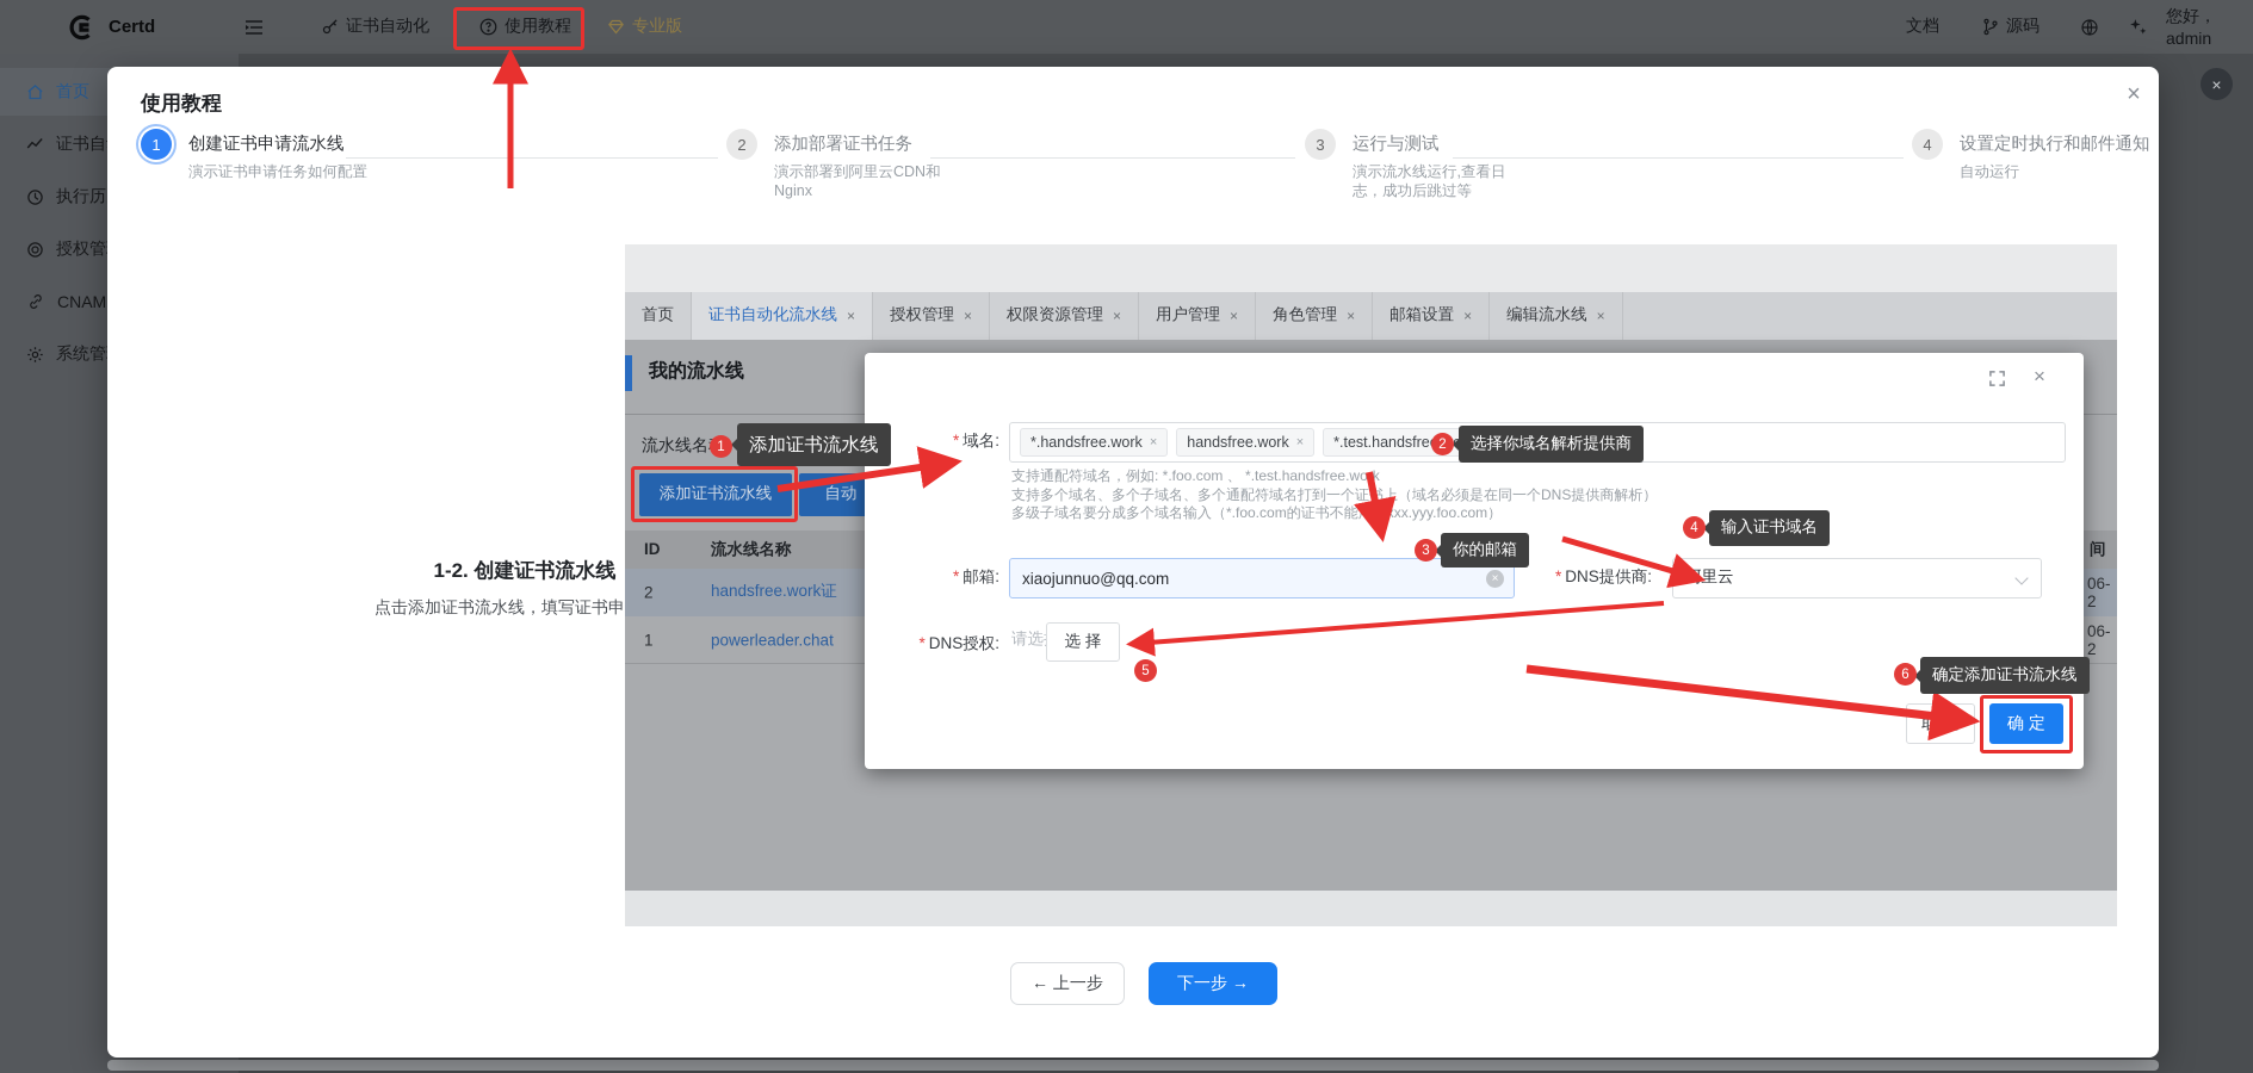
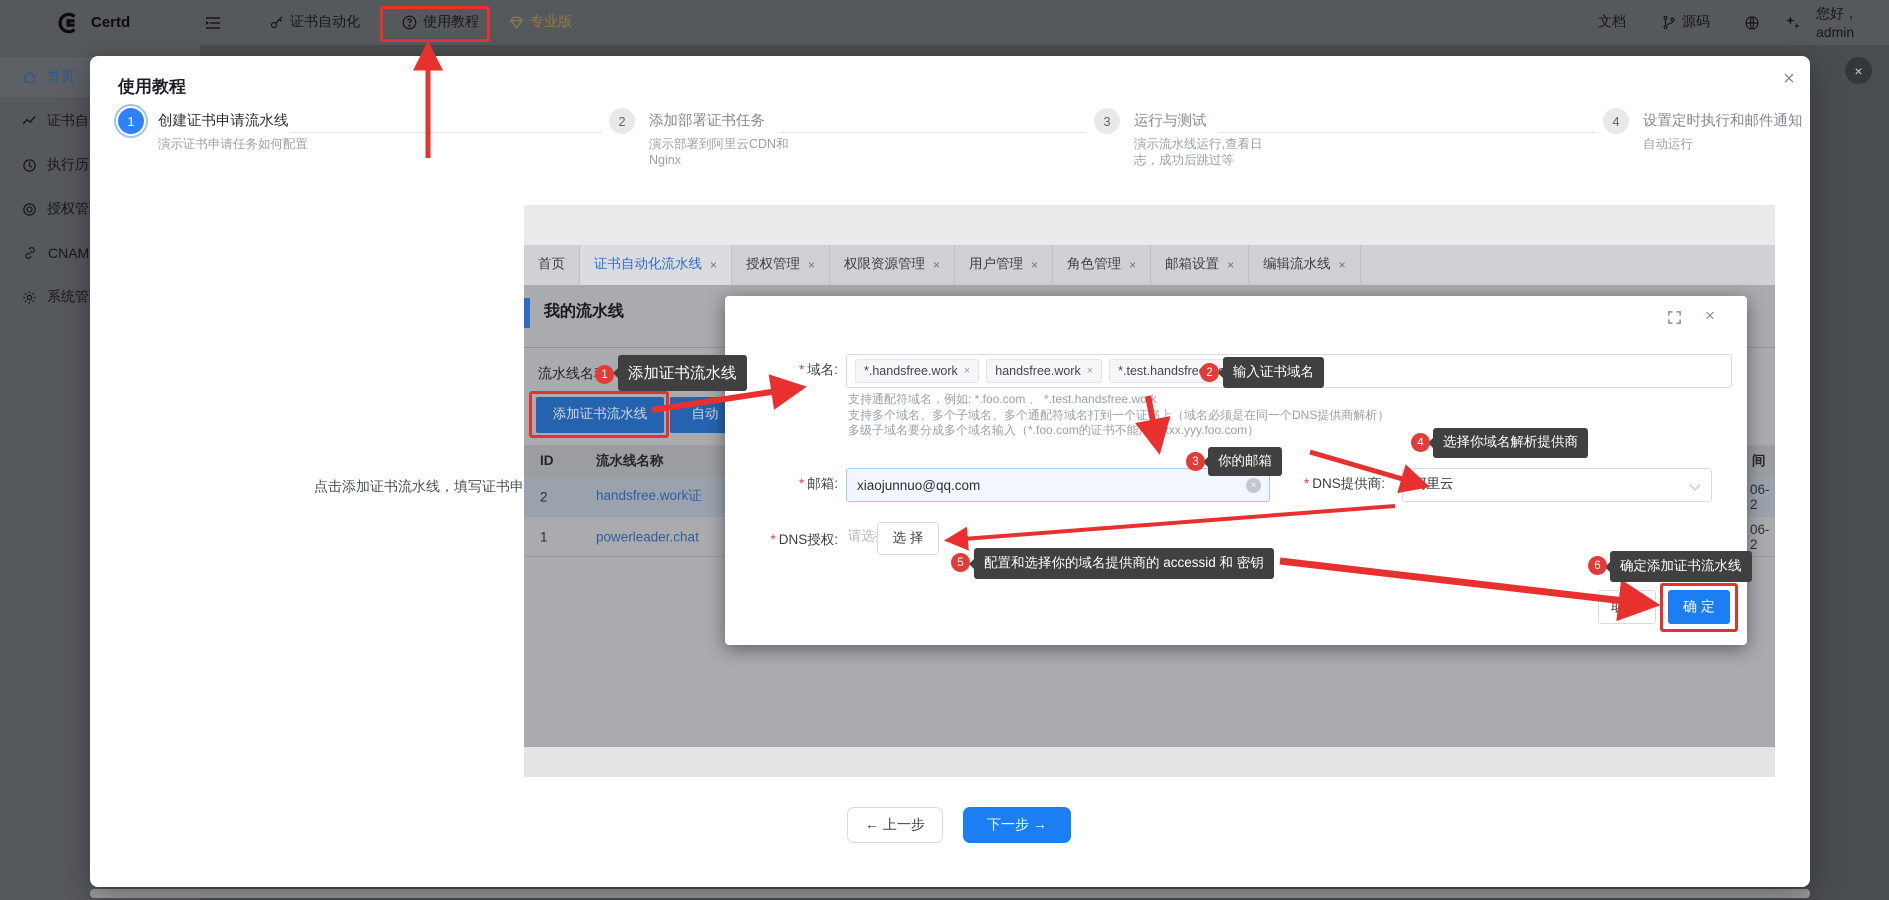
  Certd
  证书自动化
  使用教程
  专业版
  文档
  源码
  您好，admin
  首页
  执行历
  授权管
  CNAM
  系统管
  ×
  使用教程
  ×
  1
  创建证书申请流水线
  演示证书申请任务如何配置
  2
  添加部署证书任务
  演示部署到阿里云CDN和Nginx
  3
  运行与测试
  演示流水线运行,查看日志，成功后跳过等
  4
  设置定时执行和邮件通知
  自动运行
- 1-2. 创建证书流水线
  点击添加证书流水线，填写证书申
  首页
  证书自动化流水线
  ×
  授权管理
  ×
  权限资源管理
  ×
  用户管理
  ×
  角色管理
  ×
  邮箱设置
  ×
  编辑流水线
  ×
  我的流水线
  添加证书流水线
  自动
  ID
  流水线名称
  间
  2
  handsfree.work证
  06-2
  1
  powerleader.chat
  06-2
  ×
  * 域名:
  *.handsfree.work
  ×
  handsfree.work
  ×
  *.test.handsfre
  支持通配符域名，例如: *.foo.com 、 *.test.handsfree.wok
  支持多个域名、多个子域名、多个通配符域名打到一个证上（域名必须是在同一个DNS提供商解析）
  多级子域名要分成多个域名输入（*.foo.com的证书不能用xxx.yyy.foo.com）
  * 邮箱:
  xiaojunnuo@qq.com
  ×
  * DNS提供商:
  * DNS授权:
  选 择
  确 定
  ← 上一步
  下一步 →
  1
  添加证书流水线
  2
- 选择你域名解析提供商
+ 输入证书域名
  3
  你的邮箱
  4
- 输入证书域名
+ 选择你域名解析提供商
  5
+ 配置和选择你的域名提供商的 accessid 和 密钥
  6
  确定添加证书流水线
